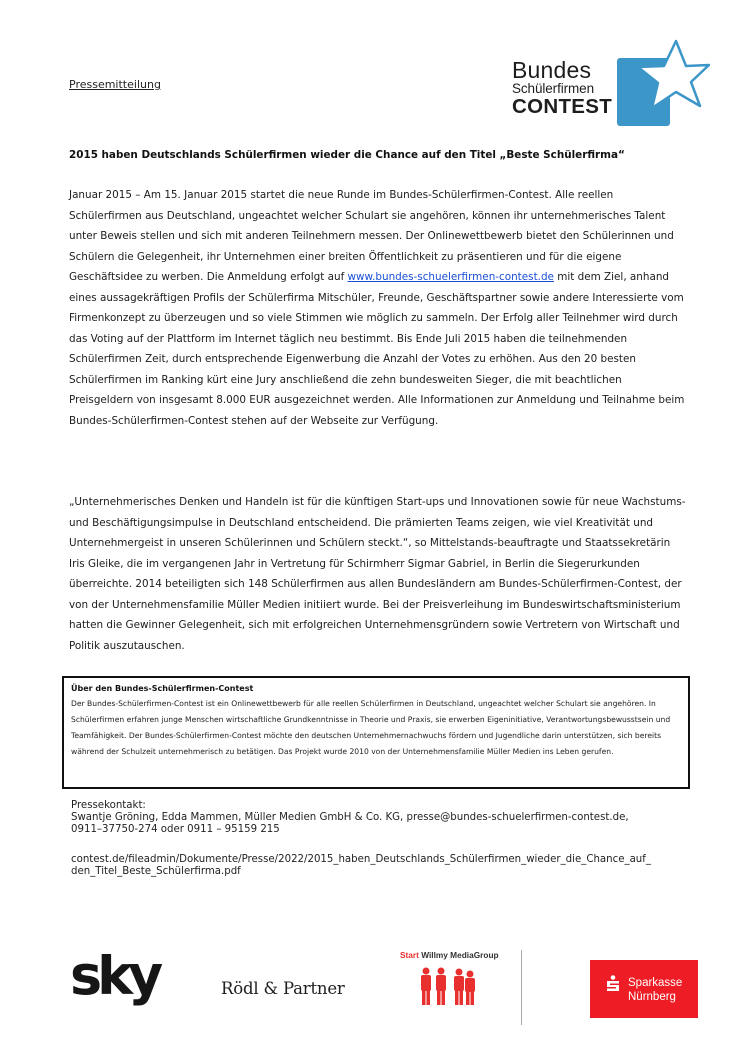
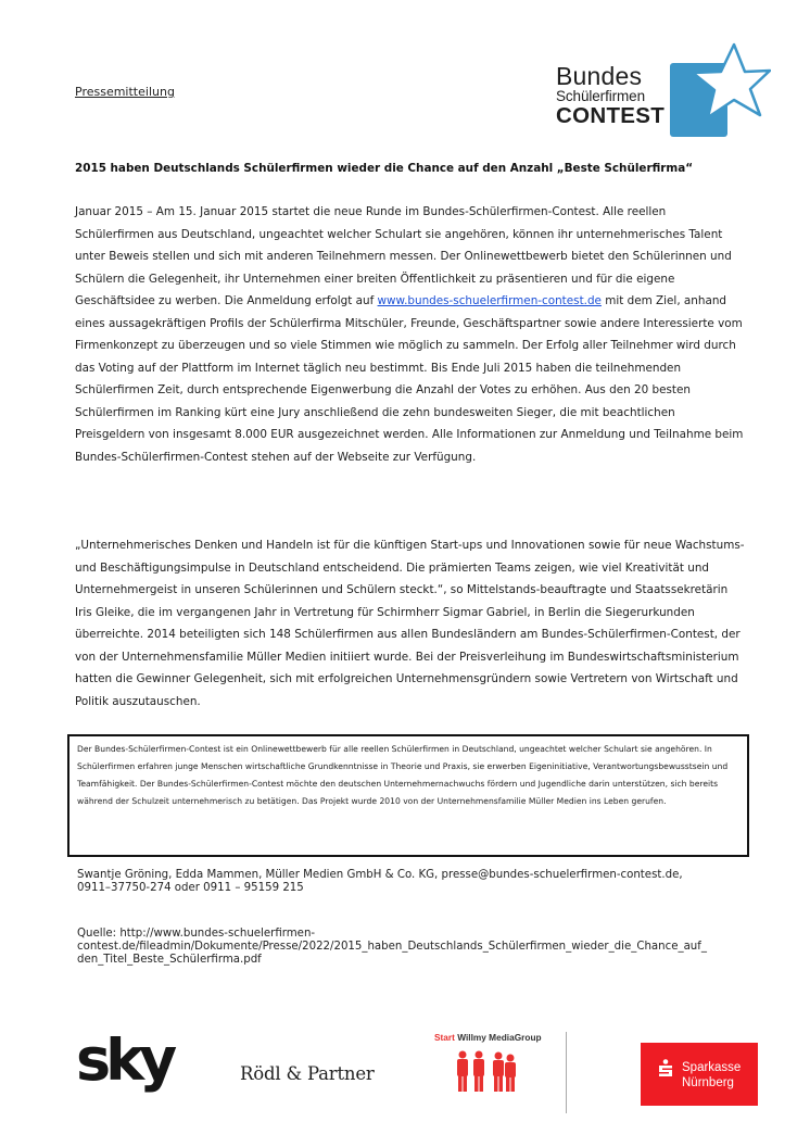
  Pressemitteilung
  Bundes
  Schülerfirmen
  CONTEST
- 2015 haben Deutschlands Schülerfirmen wieder die Chance auf den Titel „Beste Schülerfirma“
+ 2015 haben Deutschlands Schülerfirmen wieder die Chance auf den Anzahl „Beste Schülerfirma“
  Januar 2015 – Am 15. Januar 2015 startet die neue Runde im Bundes-Schülerfirmen-Contest. Alle reellen Schülerfirmen aus Deutschland, ungeachtet welcher Schulart sie angehören, können ihr unternehmerisches Talent unter Beweis stellen und sich mit anderen Teilnehmern messen. Der Onlinewettbewerb bietet den Schülerinnen und Schülern die Gelegenheit, ihr Unternehmen einer breiten Öffentlichkeit zu präsentieren und für die eigene Geschäftsidee zu werben. Die Anmeldung erfolgt auf www.bundes-schuelerfirmen-contest.de mit dem Ziel, anhand eines aussagekräftigen Profils der Schülerfirma Mitschüler, Freunde, Geschäftspartner sowie andere Interessierte vom Firmenkonzept zu überzeugen und so viele Stimmen wie möglich zu sammeln. Der Erfolg aller Teilnehmer wird durch das Voting auf der Plattform im Internet täglich neu bestimmt. Bis Ende Juli 2015 haben die teilnehmenden Schülerfirmen Zeit, durch entsprechende Eigenwerbung die Anzahl der Votes zu erhöhen. Aus den 20 besten Schülerfirmen im Ranking kürt eine Jury anschließend die zehn bundesweiten Sieger, die mit beachtlichen Preisgeldern von insgesamt 8.000 EUR ausgezeichnet werden. Alle Informationen zur Anmeldung und Teilnahme beim Bundes-Schülerfirmen-Contest stehen auf der Webseite zur Verfügung.
  „Unternehmerisches Denken und Handeln ist für die künftigen Start-ups und Innovationen sowie für neue Wachstums- und Beschäftigungsimpulse in Deutschland entscheidend. Die prämierten Teams zeigen, wie viel Kreativität und Unternehmergeist in unseren Schülerinnen und Schülern steckt.“, so Mittelstands-beauftragte und Staatssekretärin Iris Gleike, die im vergangenen Jahr in Vertretung für Schirmherr Sigmar Gabriel, in Berlin die Siegerurkunden überreichte. 2014 beteiligten sich 148 Schülerfirmen aus allen Bundesländern am Bundes-Schülerfirmen-Contest, der von der Unternehmensfamilie Müller Medien initiiert wurde. Bei der Preisverleihung im Bundeswirtschaftsministerium hatten die Gewinner Gelegenheit, sich mit erfolgreichen Unternehmensgründern sowie Vertretern von Wirtschaft und Politik auszutauschen.
- Über den Bundes-Schülerfirmen-Contest
  Der Bundes-Schülerfirmen-Contest ist ein Onlinewettbewerb für alle reellen Schülerfirmen in Deutschland, ungeachtet welcher Schulart sie angehören. In Schülerfirmen erfahren junge Menschen wirtschaftliche Grundkenntnisse in Theorie und Praxis, sie erwerben Eigeninitiative, Verantwortungsbewusstsein und Teamfähigkeit. Der Bundes-Schülerfirmen-Contest möchte den deutschen Unternehmernachwuchs fördern und Jugendliche darin unterstützen, sich bereits während der Schulzeit unternehmerisch zu betätigen. Das Projekt wurde 2010 von der Unternehmensfamilie Müller Medien ins Leben gerufen.
- Pressekontakt:
  Swantje Gröning, Edda Mammen, Müller Medien GmbH & Co. KG, presse@bundes-schuelerfirmen-contest.de,
  0911–37750-274 oder 0911 – 95159 215
+ Quelle: http://www.bundes-schuelerfirmen-
  contest.de/fileadmin/Dokumente/Presse/2022/2015_haben_Deutschlands_Schülerfirmen_wieder_die_Chance_auf_
  den_Titel_Beste_Schülerfirma.pdf
  sky
  Rödl & Partner
  Start Willmy MediaGroup
  Sparkasse
  Nürnberg
